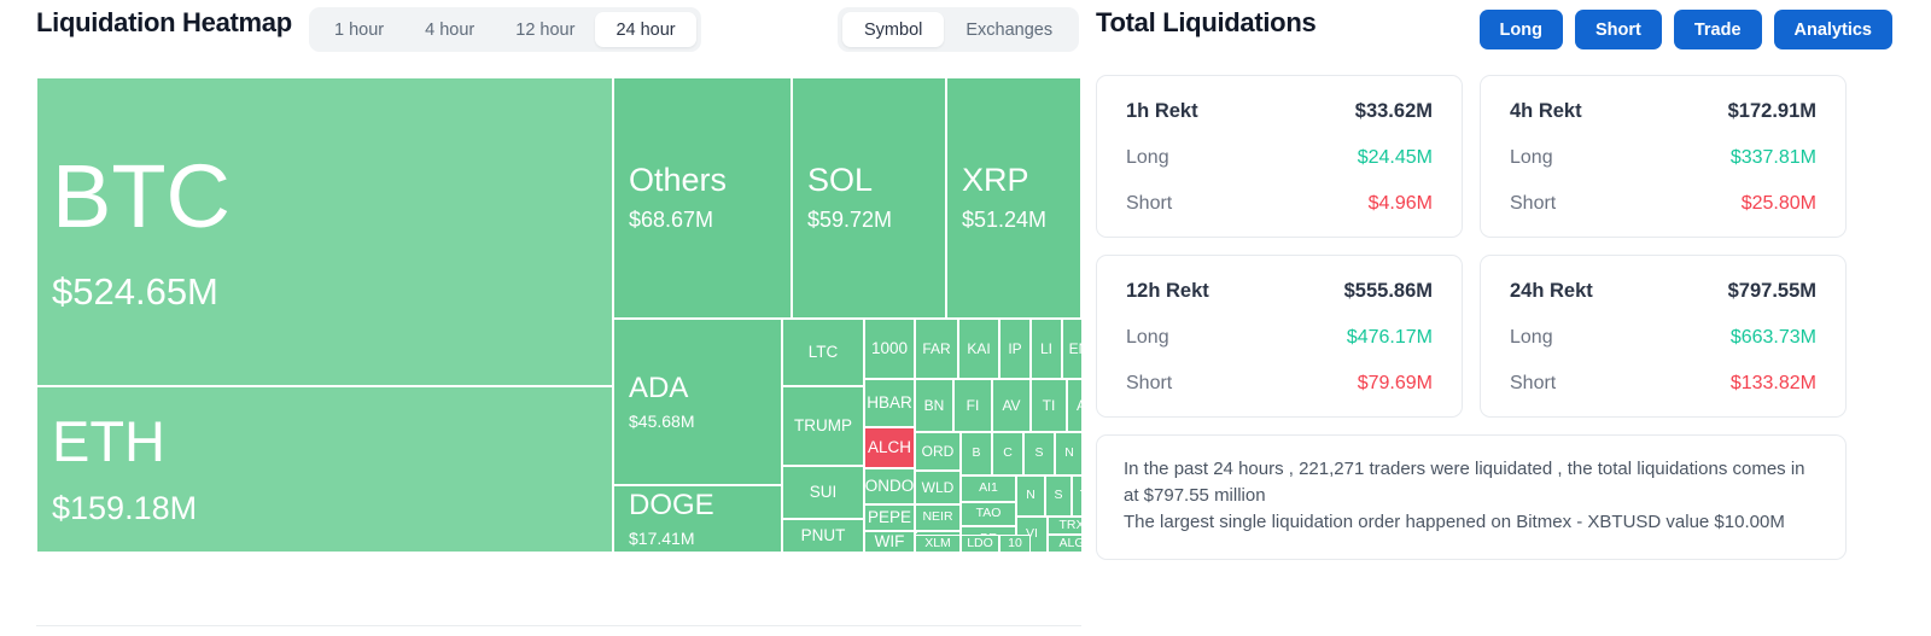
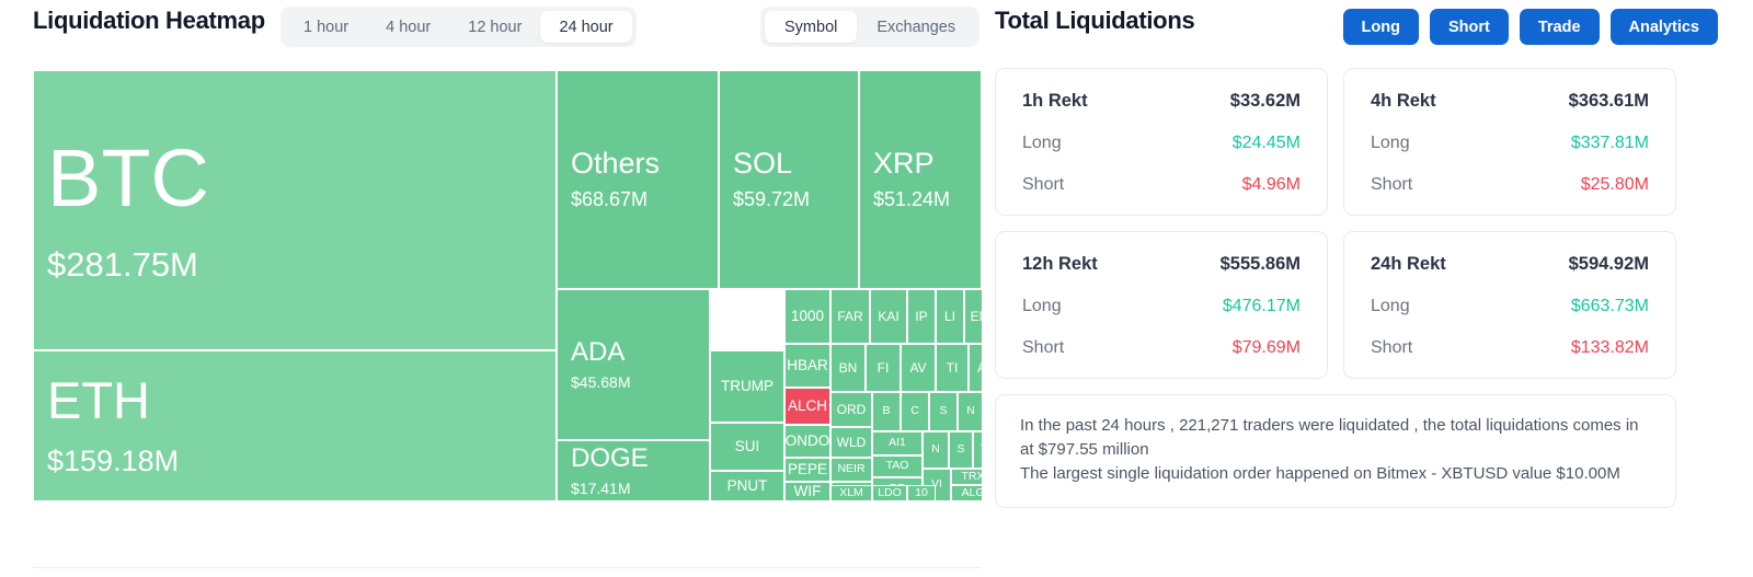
  Liquidation Heatmap
  1 hour
  4 hour
  12 hour
  24 hour
  Symbol
  Exchanges
  Total Liquidations
  Long
  Short
  Trade
  Analytics
  BTC
- $524.65M
+ $281.75M
  ETH
  $159.18M
  Others
  $68.67M
  SOL
  $59.72M
  XRP
  $51.24M
  ADA
  $45.68M
  DOGE
  $17.41M
- LTC
  TRUMP
  SUI
  PNUT
  1000
  HBAR
  ALCH
  ONDO
  PEPE
  WIF
  FAR
  KAI
  IP
  LI
  BN
  FI
  AV
  TI
  A
  ORD
  WLD
  NEIR
  B
  C
  S
  N
  AI1
  TAO
  N
  S
  TRX
  XLM
  LDO
  10
  ALG
  1h Rekt
  $33.62M
  Long
  $24.45M
  Short
  $4.96M
  4h Rekt
- $172.91M
+ $363.61M
  Long
  $337.81M
  Short
  $25.80M
  12h Rekt
  $555.86M
  Long
  $476.17M
  Short
  $79.69M
  24h Rekt
- $797.55M
+ $594.92M
  Long
  $663.73M
  Short
  $133.82M
  In the past 24 hours , 221,271 traders were liquidated , the total liquidations comes in at $797.55 million
  The largest single liquidation order happened on Bitmex - XBTUSD value $10.00M
